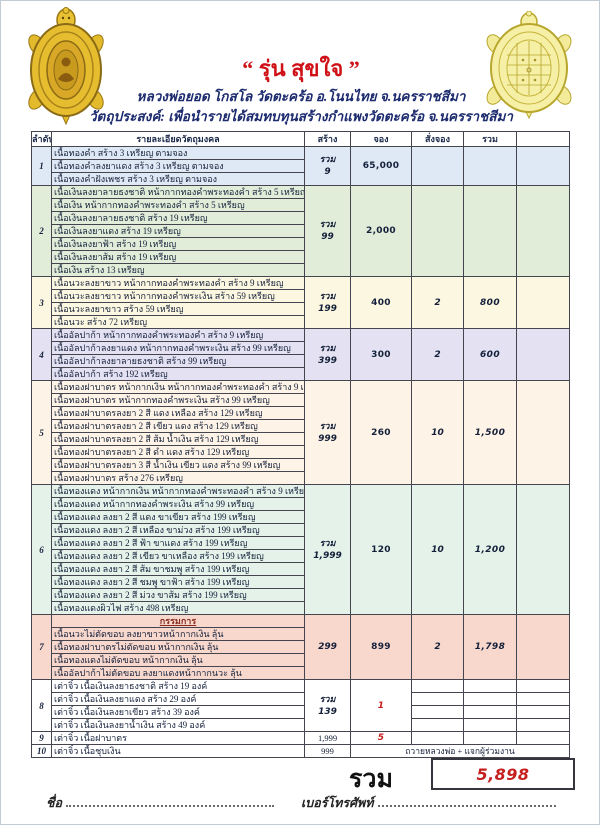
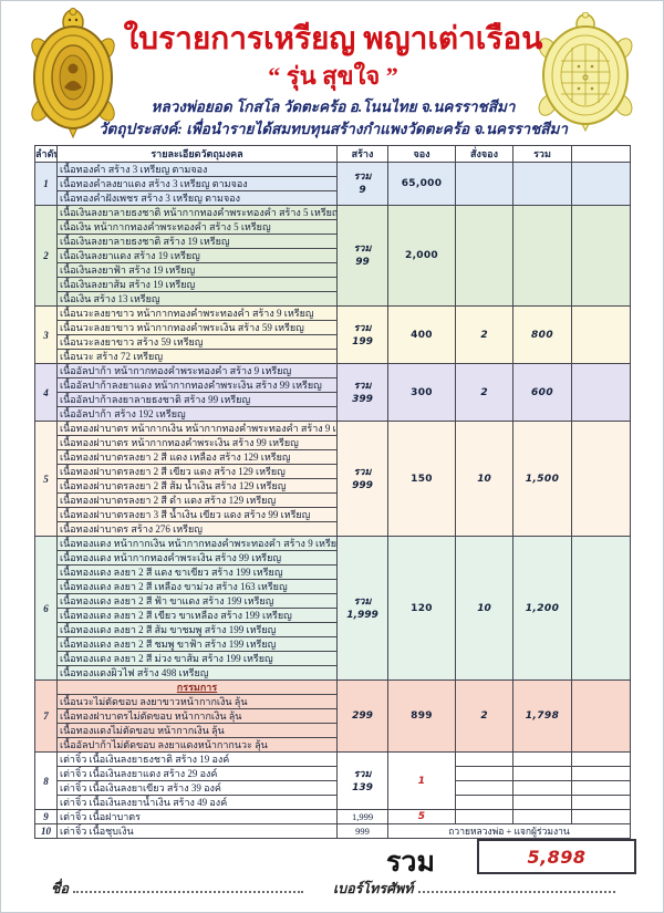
+ ใบรายการเหรียญ พญาเต่าเรือน
  “ รุ่น สุขใจ ”
  หลวงพ่อยอด โกสโล วัดตะคร้อ อ.โนนไทย จ.นครราชสีมา
  วัตถุประสงค์: เพื่อนำรายได้สมทบทุนสร้างกำแพงวัดตะคร้อ จ.นครราชสีมา
  ลำดั	รายละเอียดวัตถุมงคล	สร้าง	จอง	สั่งจอง	รวม
  1	เนื้อทองคำ สร้าง 3 เหรียญ ตามจอง	รวม9	65,000
  เนื้อทองคำลงยาแดง สร้าง 3 เหรียญ ตามจอง
  เนื้อทองคำฝังเพชร สร้าง 3 เหรียญ ตามจอง
  2	เนื้อเงินลงยาลายธงชาติ หน้ากากทองคำพระทองคำ สร้าง 5 เหรียญ	รวม99	2,000
  เนื้อเงิน หน้ากากทองคำพระทองคำ สร้าง 5 เหรียญ
  เนื้อเงินลงยาลายธงชาติ สร้าง 19 เหรียญ
  เนื้อเงินลงยาแดง สร้าง 19 เหรียญ
  เนื้อเงินลงยาฟ้า สร้าง 19 เหรียญ
  เนื้อเงินลงยาส้ม สร้าง 19 เหรียญ
  เนื้อเงิน สร้าง 13 เหรียญ
  3	เนื้อนวะลงยาขาว หน้ากากทองคำพระทองคำ สร้าง 9 เหรียญ	รวม199	400	2	800
  เนื้อนวะลงยาขาว หน้ากากทองคำพระเงิน สร้าง 59 เหรียญ
  เนื้อนวะลงยาขาว สร้าง 59 เหรียญ
  เนื้อนวะ สร้าง 72 เหรียญ
  4	เนื้ออัลปาก้า หน้ากากทองคำพระทองคำ สร้าง 9 เหรียญ	รวม399	300	2	600
  เนื้ออัลปาก้าลงยาแดง หน้ากากทองคำพระเงิน สร้าง 99 เหรียญ
  เนื้ออัลปาก้าลงยาลายธงชาติ สร้าง 99 เหรียญ
  เนื้ออัลปาก้า สร้าง 192 เหรียญ
- 5	เนื้อทองฝาบาตร หน้ากากเงิน หน้ากากทองคำพระทองคำ สร้าง 9 เ	รวม999	260	10	1,500
+ 5	เนื้อทองฝาบาตร หน้ากากเงิน หน้ากากทองคำพระทองคำ สร้าง 9 เ	รวม999	150	10	1,500
  เนื้อทองฝาบาตร หน้ากากทองคำพระเงิน สร้าง 99 เหรียญ
  เนื้อทองฝาบาตรลงยา 2 สี แดง เหลือง สร้าง 129 เหรียญ
  เนื้อทองฝาบาตรลงยา 2 สี เขียว แดง สร้าง 129 เหรียญ
  เนื้อทองฝาบาตรลงยา 2 สี ส้ม น้ำเงิน สร้าง 129 เหรียญ
  เนื้อทองฝาบาตรลงยา 2 สี ดำ แดง สร้าง 129 เหรียญ
  เนื้อทองฝาบาตรลงยา 3 สี น้ำเงิน เขียว แดง สร้าง 99 เหรียญ
  เนื้อทองฝาบาตร สร้าง 276 เหรียญ
  6	เนื้อทองแดง หน้ากากเงิน หน้ากากทองคำพระทองคำ สร้าง 9 เหรีย	รวม1,999	120	10	1,200
  เนื้อทองแดง หน้ากากทองคำพระเงิน สร้าง 99 เหรียญ
  เนื้อทองแดง ลงยา 2 สี แดง ขาเขียว สร้าง 199 เหรียญ
- เนื้อทองแดง ลงยา 2 สี เหลือง ขาม่วง สร้าง 199 เหรียญ
+ เนื้อทองแดง ลงยา 2 สี เหลือง ขาม่วง สร้าง 163 เหรียญ
  เนื้อทองแดง ลงยา 2 สี ฟ้า ขาแดง สร้าง 199 เหรียญ
  เนื้อทองแดง ลงยา 2 สี เขียว ขาเหลือง สร้าง 199 เหรียญ
  เนื้อทองแดง ลงยา 2 สี ส้ม ขาชมพู สร้าง 199 เหรียญ
  เนื้อทองแดง ลงยา 2 สี ชมพู ขาฟ้า สร้าง 199 เหรียญ
  เนื้อทองแดง ลงยา 2 สี ม่วง ขาส้ม สร้าง 199 เหรียญ
  เนื้อทองแดงผิวไฟ สร้าง 498 เหรียญ
  7	กรรมการ	299	899	2	1,798
  เนื้อนวะไม่ตัดขอบ ลงยาขาวหน้ากากเงิน ลุ้น
  เนื้อทองฝาบาตรไม่ตัดขอบ หน้ากากเงิน ลุ้น
  เนื้อทองแดงไม่ตัดขอบ หน้ากากเงิน ลุ้น
  เนื้ออัลปาก้าไม่ตัดขอบ ลงยาแดงหน้ากากนวะ ลุ้น
  8	เต่าจิ๋ว เนื้อเงินลงยาธงชาติ สร้าง 19 องค์	รวม139	1
  เต่าจิ๋ว เนื้อเงินลงยาแดง สร้าง 29 องค์
  เต่าจิ๋ว เนื้อเงินลงยาเขียว สร้าง 39 องค์
  เต่าจิ๋ว เนื้อเงินลงยาน้ำเงิน สร้าง 49 องค์
  9	เต่าจิ๋ว เนื้อฝาบาตร	1,999	5
  10	เต่าจิ๋ว เนื้อชุบเงิน	999	ถวายหลวงพ่อ + แจกผู้ร่วมงาน
  รวม
  5,898
  ชื่อ
  เบอร์โทรศัพท์
